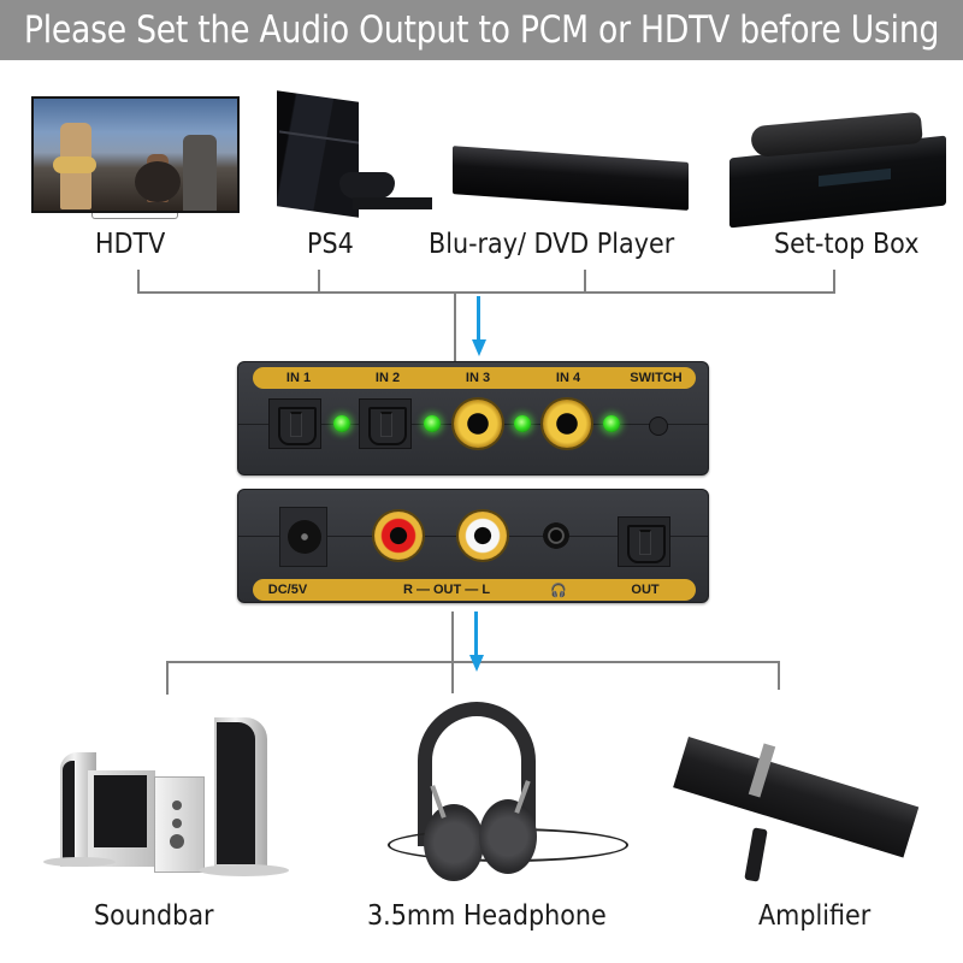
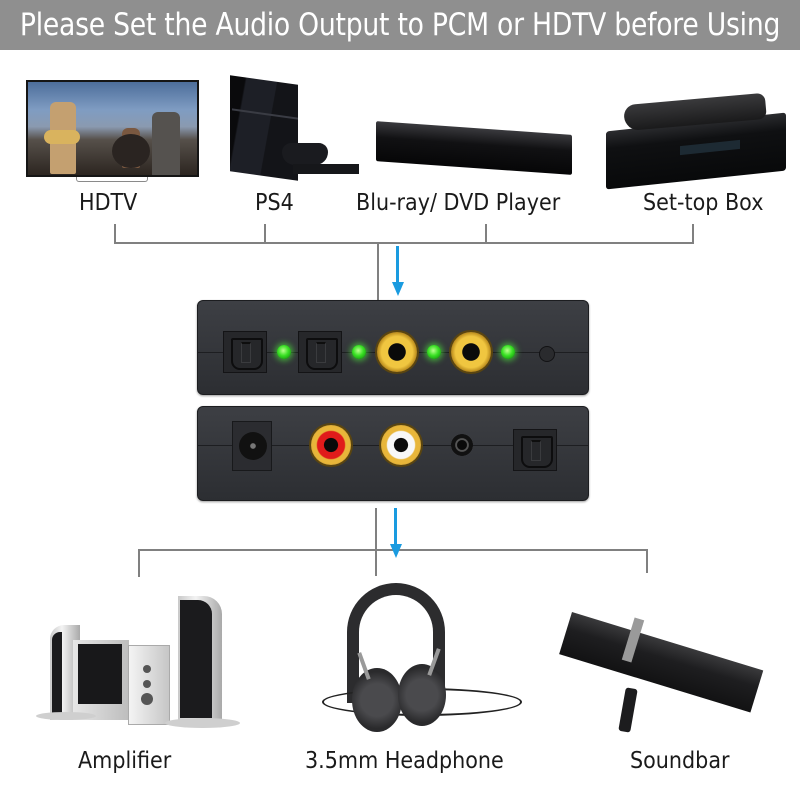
  Please Set the Audio Output to PCM or HDTV before Using
  HDTV
  PS4
  Blu-ray/ DVD Player
  Set-top Box
- IN 1
- IN 2
- IN 3
- IN 4
- SWITCH
- DC/5V
- R — OUT — L
- 🎧
- OUT
- Soundbar
+ Amplifier
  3.5mm Headphone
- Amplifier
+ Soundbar
